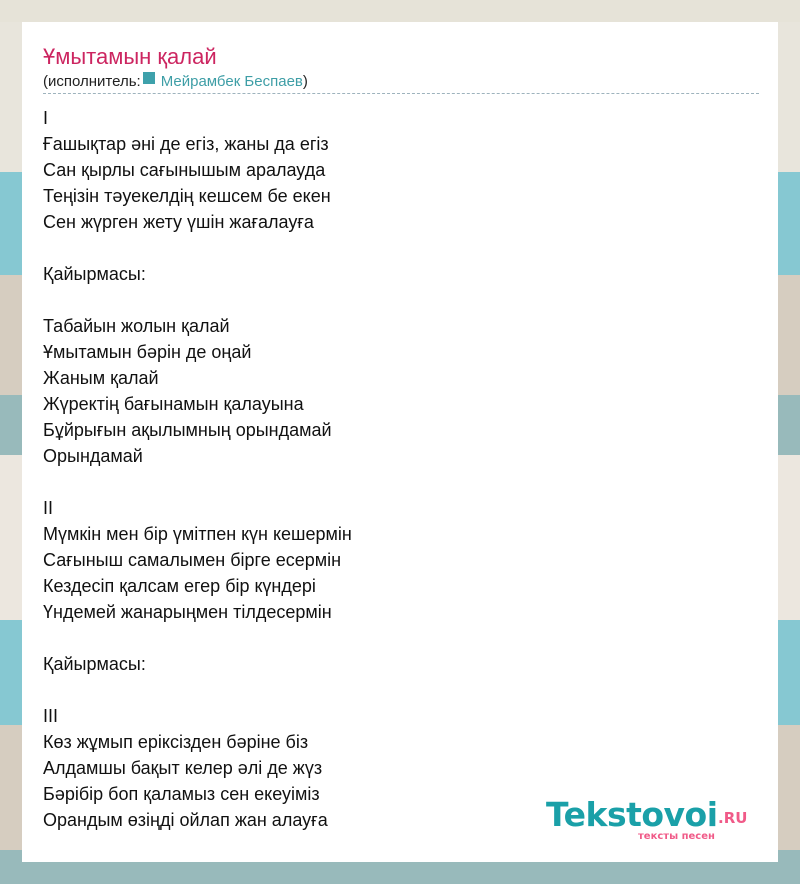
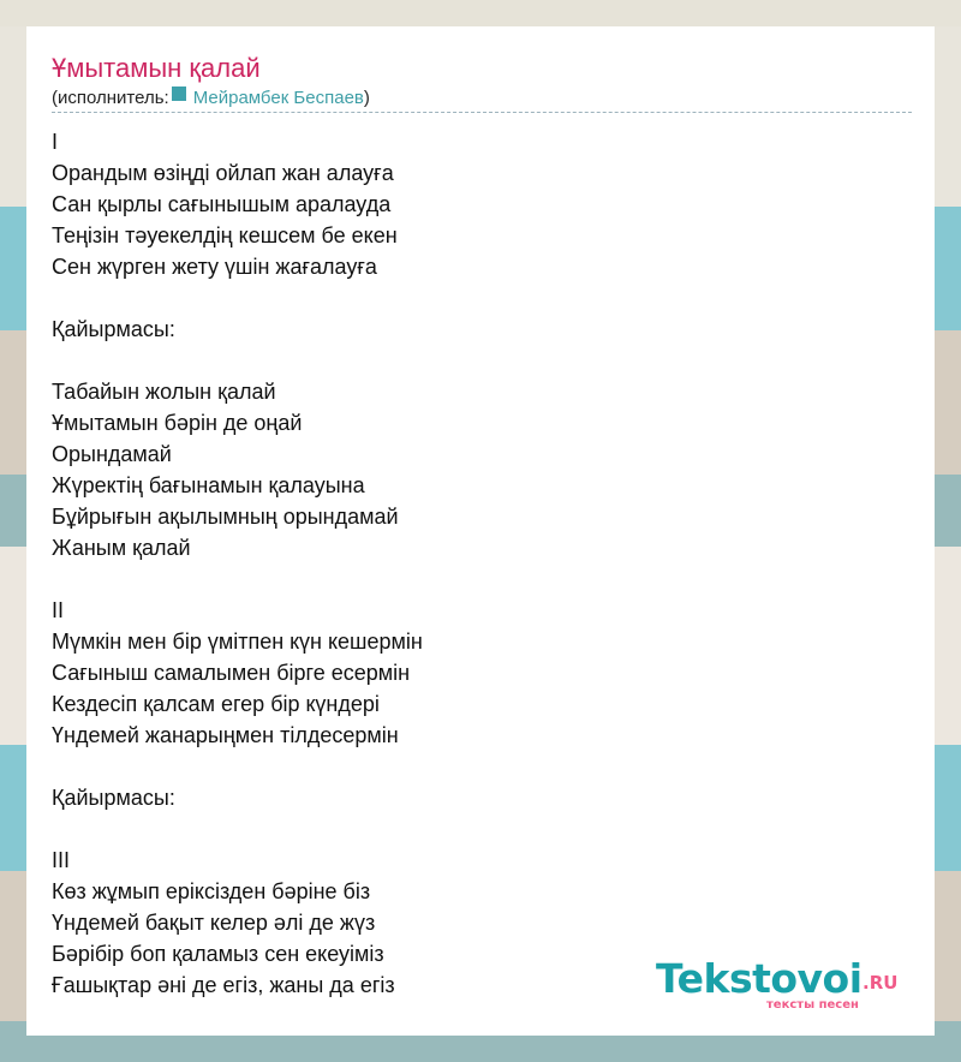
  Ұмытамын қалай
  (исполнитель: Мейрамбек Беспаев)
  I
- Ғашықтар әні де егіз, жаны да егіз
+ Орандым өзіңді ойлап жан алауға
  Сан қырлы сағынышым аралауда
  Теңізін тәуекелдің кешсем бе екен
  Сен жүрген жету үшін жағалауға
  Қайырмасы:
  Табайын жолын қалай
  Ұмытамын бәрін де оңай
- Жаным қалай
+ Орындамай
  Жүректің бағынамын қалауына
  Бұйрығын ақылымның орындамай
- Орындамай
+ Жаным қалай
  II
  Мүмкін мен бір үмітпен күн кешермін
  Сағыныш самалымен бірге есермін
  Кездесіп қалсам егер бір күндері
  Үндемей жанарыңмен тілдесермін
  Қайырмасы:
  III
  Көз жұмып еріксізден бәріне біз
- Алдамшы бақыт келер әлі де жүз
+ Үндемей бақыт келер әлі де жүз
  Бәрібір боп қаламыз сен екеуіміз
- Орандым өзіңді ойлап жан алауға
+ Ғашықтар әні де егіз, жаны да егіз
  Tekstovoi
  .RU
  тексты песен
